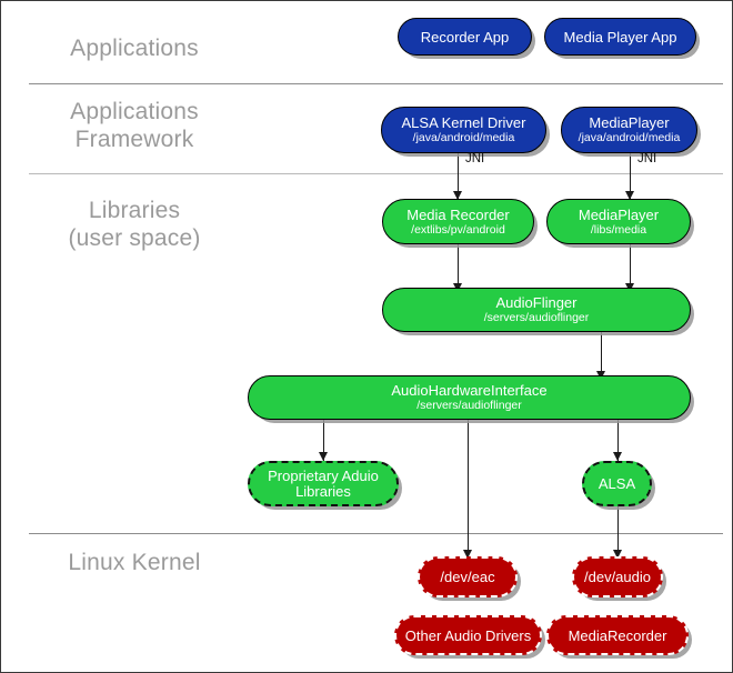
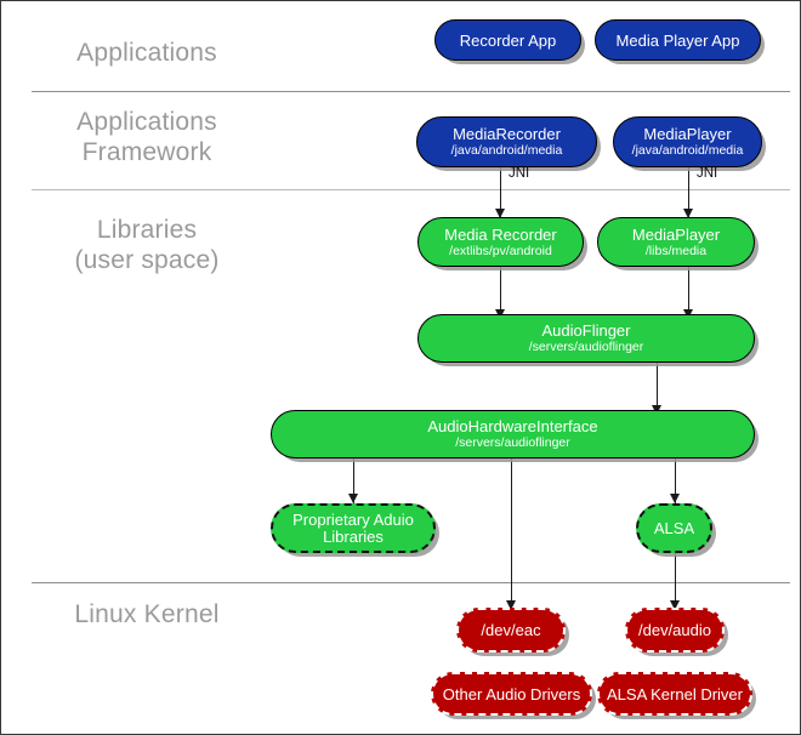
  Applications
  Applications
  Framework
  Libraries
  (user space)
  Linux Kernel
  JNI
  JNI
  Recorder App
  Media Player App
- ALSA Kernel Driver
+ MediaRecorder
  /java/android/media
  MediaPlayer
  /java/android/media
  Media Recorder
  /extlibs/pv/android
  MediaPlayer
  /libs/media
  AudioFlinger
  /servers/audioflinger
  AudioHardwareInterface
  /servers/audioflinger
  Proprietary Aduio
  Libraries
  ALSA
  /dev/eac
  /dev/audio
  Other Audio Drivers
- MediaRecorder
+ ALSA Kernel Driver
